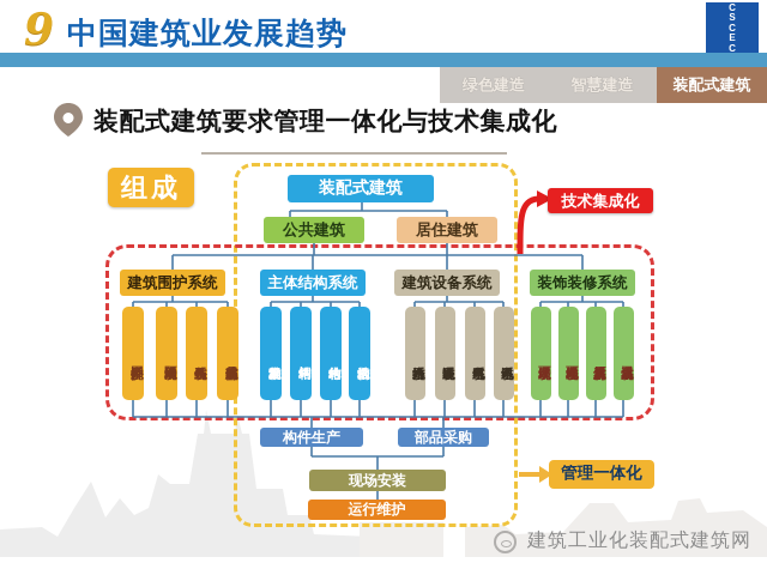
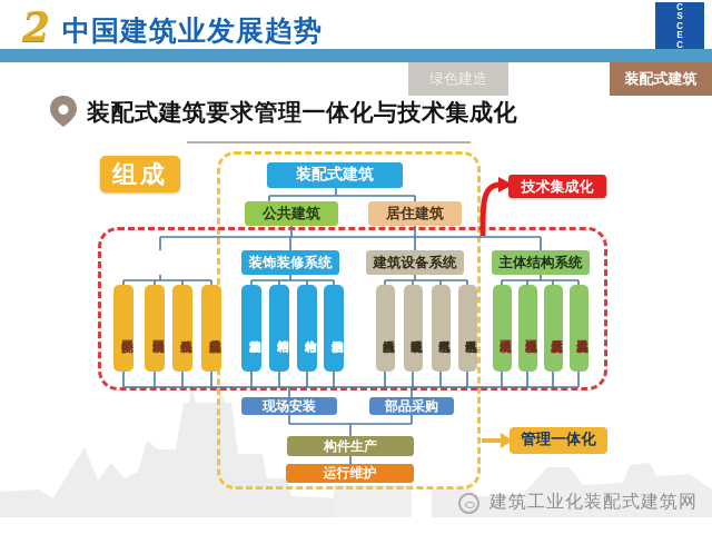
- 9
+ 2
  中国建筑业发展趋势
  CSCEC
  绿色建造
- 智慧建造
  装配式建筑
  装配式建筑要求管理一体化与技术集成化
  组成
  装配式建筑
  公共建筑
  居住建筑
- 建筑围护系统
- 主体结构系统
+ 装饰装修系统
  建筑设备系统
- 装饰装修系统
+ 主体结构系统
- 构件生产
+ 现场安装
  部品采购
- 现场安装
+ 构件生产
  运行维护
  技术集成化
  管理一体化
  建筑工业化装配式建筑网
